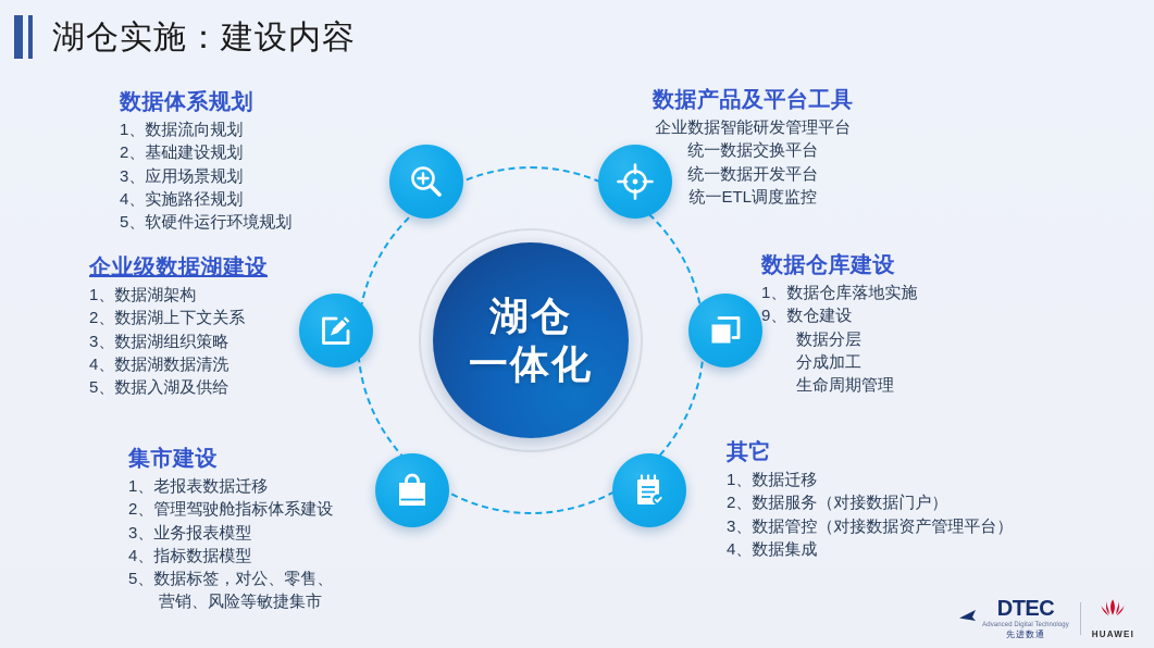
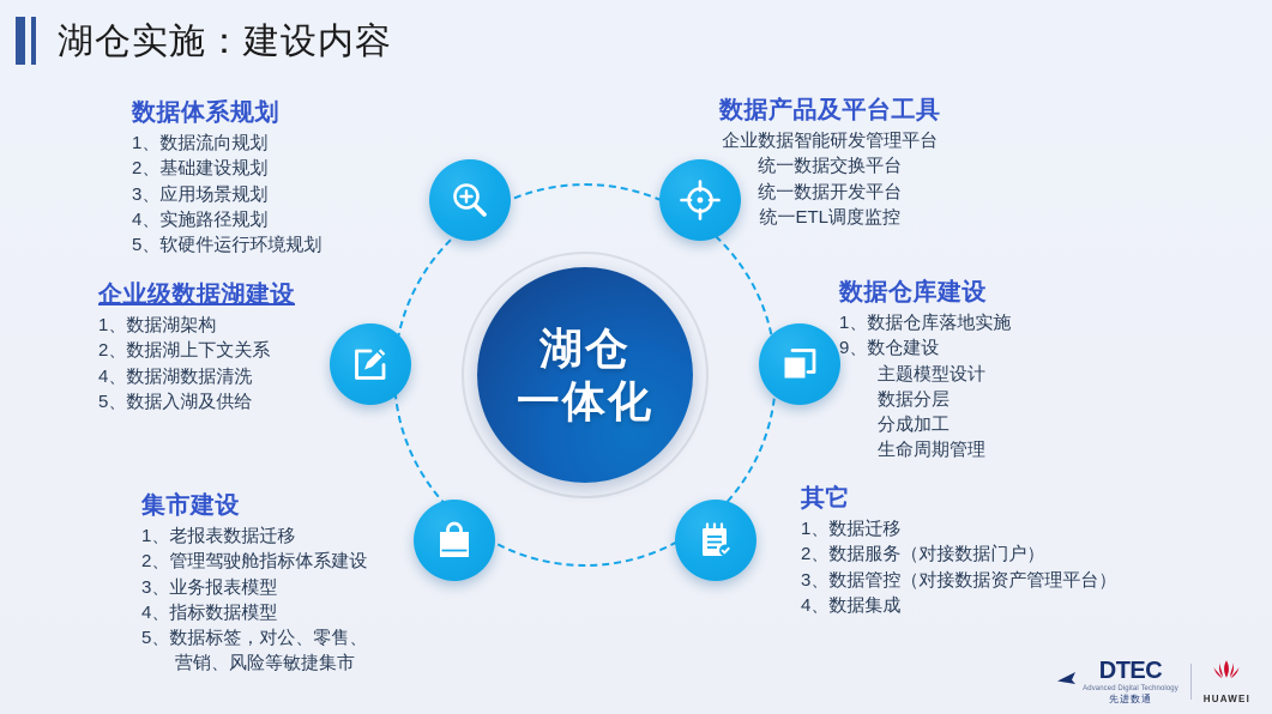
  湖仓实施：建设内容
  湖仓
  一体化
  数据体系规划
  1、数据流向规划
  2、基础建设规划
  3、应用场景规划
  4、实施路径规划
  5、软硬件运行环境规划
  数据产品及平台工具
  企业数据智能研发管理平台
  统一数据交换平台
  统一数据开发平台
  统一ETL调度监控
  企业级数据湖建设
  1、数据湖架构
  2、数据湖上下文关系
- 3、数据湖组织策略
  4、数据湖数据清洗
  5、数据入湖及供给
  数据仓库建设
  1、数据仓库落地实施
  9、数仓建设
+ 主题模型设计
  数据分层
  分成加工
  生命周期管理
  集市建设
  1、老报表数据迁移
  2、管理驾驶舱指标体系建设
  3、业务报表模型
  4、指标数据模型
  5、数据标签，对公、零售、
  营销、风险等敏捷集市
  其它
  1、数据迁移
  2、数据服务（对接数据门户）
  3、数据管控（对接数据资产管理平台）
  4、数据集成
  DTEC
  先进数通
  HUAWEI
